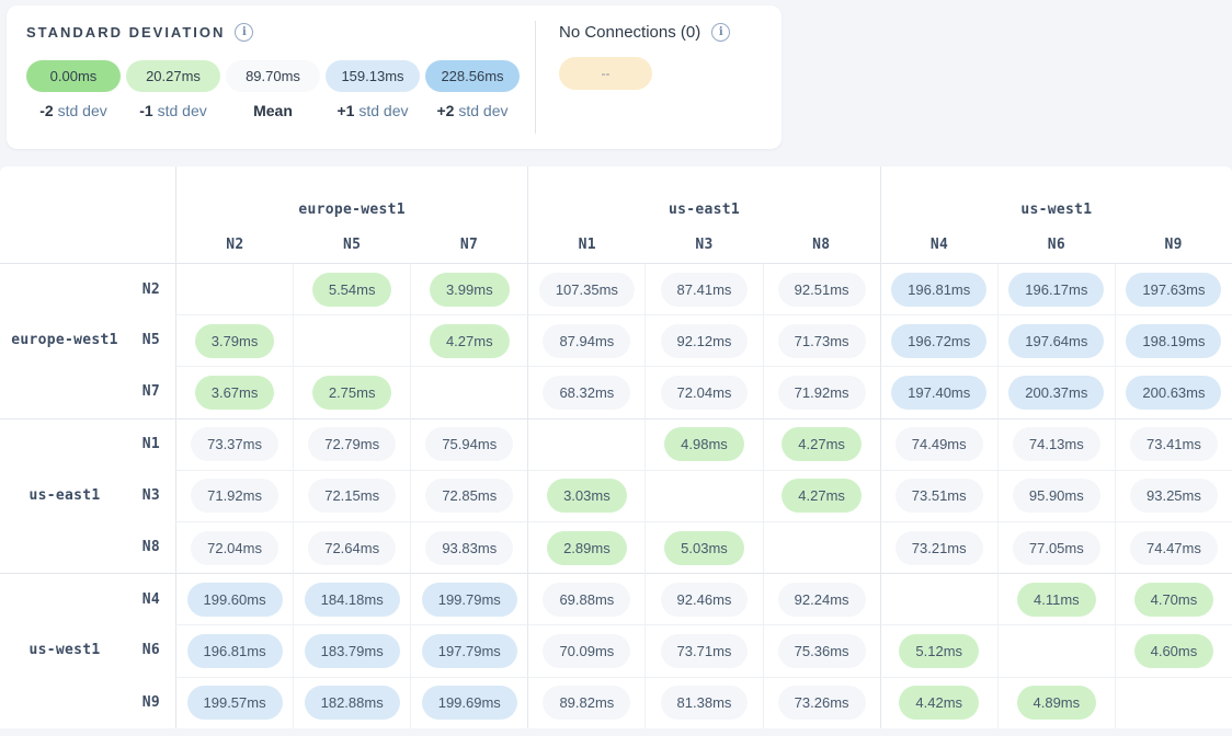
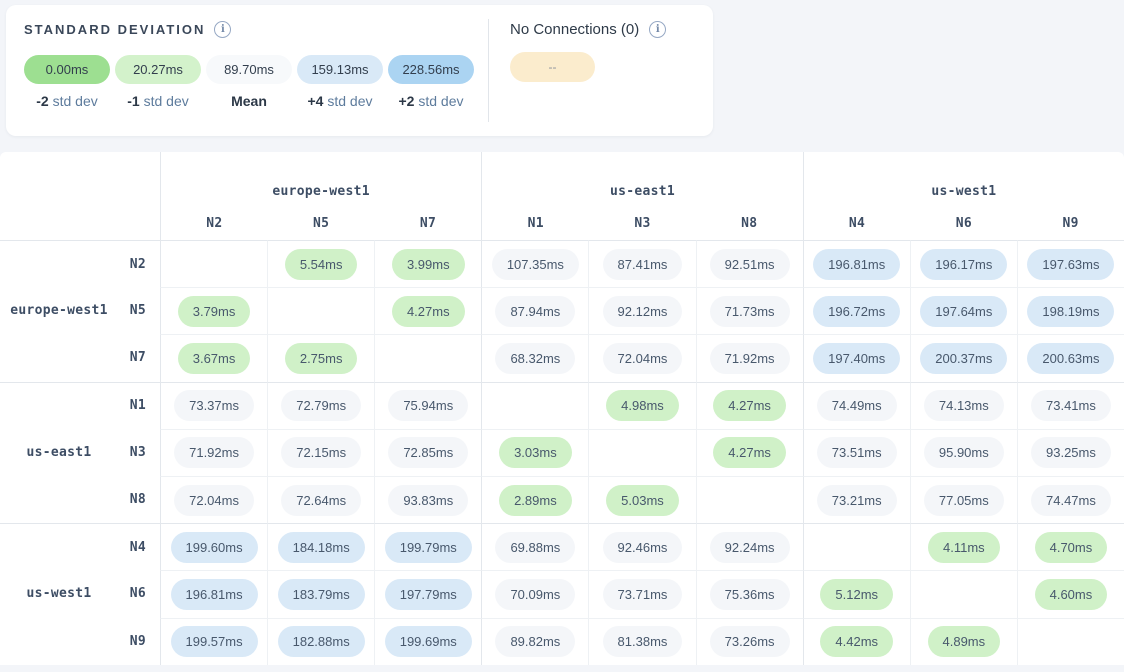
  STANDARD DEVIATION
  i
  0.00ms
  -2 std dev
  20.27ms
  -1 std dev
  89.70ms
  Mean
  159.13ms
- +1 std dev
+ +4 std dev
  228.56ms
  +2 std dev
  No Connections (0)
  i
  --
  europe-west1
  N2
  N5
  N7
  us-east1
  N1
  N3
  N8
  us-west1
  N4
  N6
  N9
  N2
  5.54ms
  3.99ms
  107.35ms
  87.41ms
  92.51ms
  196.81ms
  196.17ms
  197.63ms
  europe-west1
  N5
  3.79ms
  4.27ms
  87.94ms
  92.12ms
  71.73ms
  196.72ms
  197.64ms
  198.19ms
  N7
  3.67ms
  2.75ms
  68.32ms
  72.04ms
  71.92ms
  197.40ms
  200.37ms
  200.63ms
  N1
  73.37ms
  72.79ms
  75.94ms
  4.98ms
  4.27ms
  74.49ms
  74.13ms
  73.41ms
  us-east1
  N3
  71.92ms
  72.15ms
  72.85ms
  3.03ms
  4.27ms
  73.51ms
  95.90ms
  93.25ms
  N8
  72.04ms
  72.64ms
  93.83ms
  2.89ms
  5.03ms
  73.21ms
  77.05ms
  74.47ms
  N4
  199.60ms
  184.18ms
  199.79ms
  69.88ms
  92.46ms
  92.24ms
  4.11ms
  4.70ms
  us-west1
  N6
  196.81ms
  183.79ms
  197.79ms
  70.09ms
  73.71ms
  75.36ms
  5.12ms
  4.60ms
  N9
  199.57ms
  182.88ms
  199.69ms
  89.82ms
  81.38ms
  73.26ms
  4.42ms
  4.89ms
